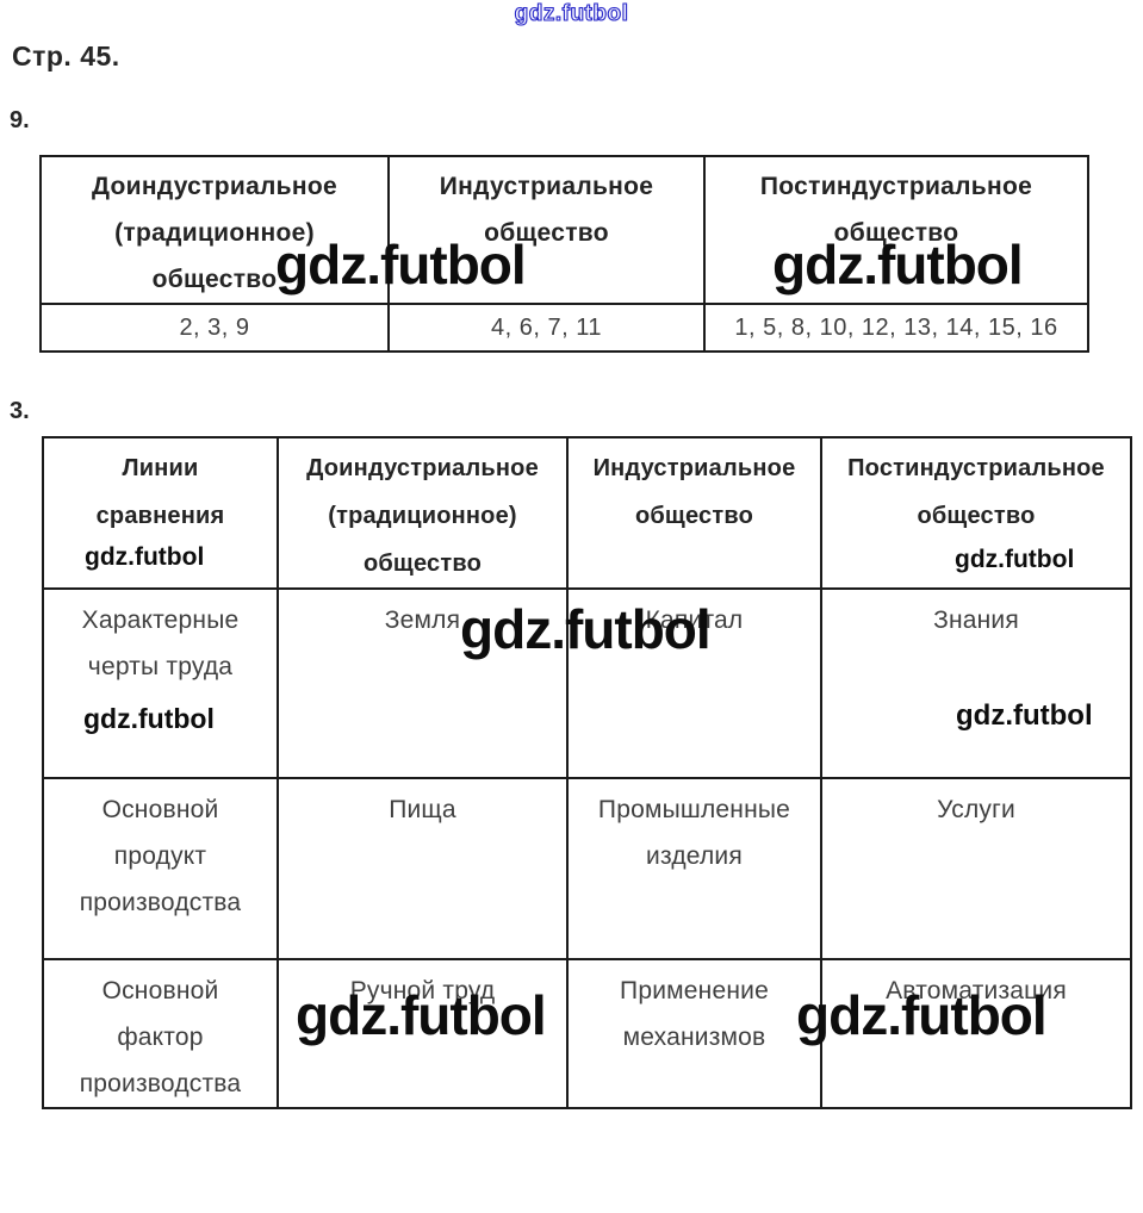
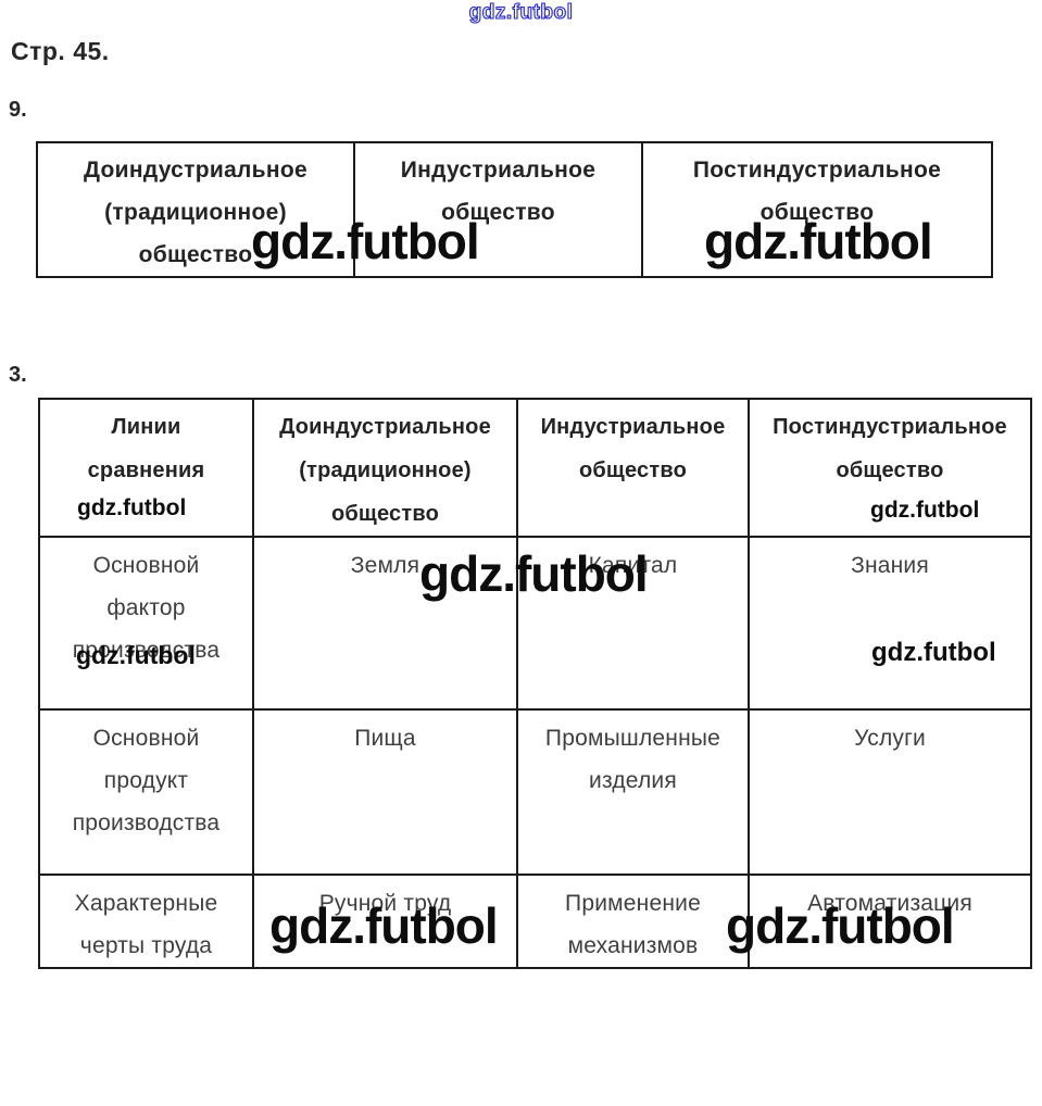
  gdz.futbol
  Стр. 45.
  9.
  Доиндустриальное (традиционное) общество	Индустриальное общество	Постиндустриальное общество
- 2, 3, 9	4, 6, 7, 11	1, 5, 8, 10, 12, 13, 14, 15, 16
  3.
  Линии сравнения	Доиндустриальное (традиционное) общество	Индустриальное общество	Постиндустриальное общество
- Характерные черты труда	Земля	Капитал	Знания
+ Основной фактор производства	Земля	Капитал	Знания
  Основной продукт производства	Пища	Промышленные изделия	Услуги
- Основной фактор производства	Ручной труд	Применение механизмов	Автоматизация
+ Характерные черты труда	Ручной труд	Применение механизмов	Автоматизация
  gdz.futbol
  gdz.futbol
  gdz.futbol
  gdz.futbol
  gdz.futbol
  gdz.futbol
  gdz.futbol
  gdz.futbol
  gdz.futbol
